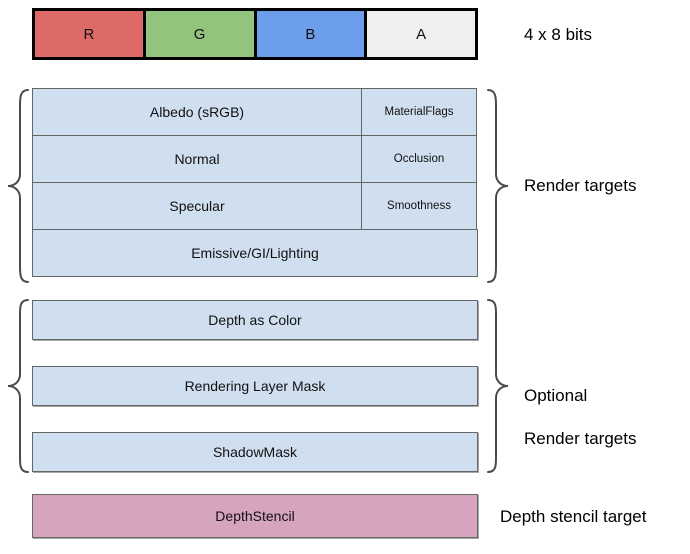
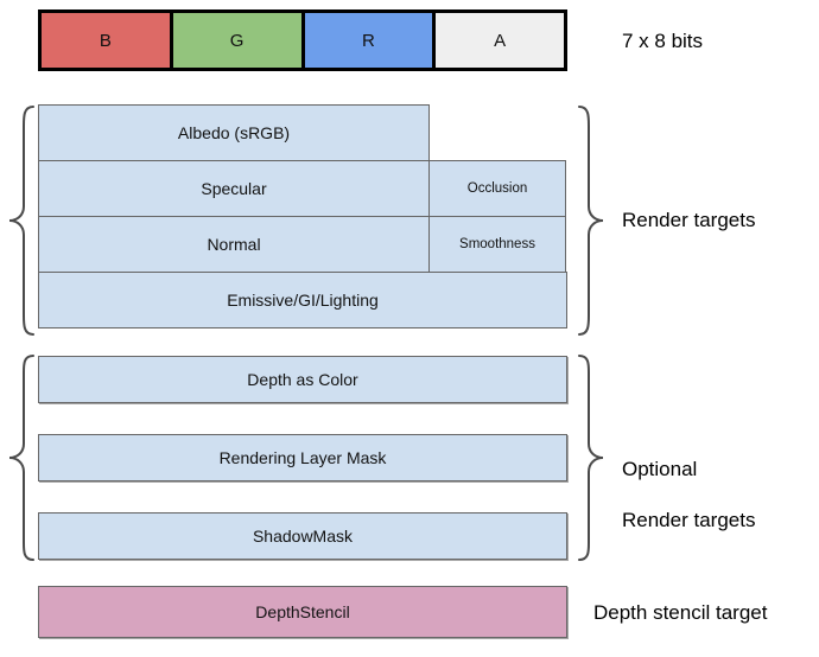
- R
+ B
  G
- B
+ R
  A
- 4 x 8 bits
+ 7 x 8 bits
  Albedo (sRGB)
- MaterialFlags
- Normal
+ Specular
  Occlusion
- Specular
+ Normal
  Smoothness
  Emissive/GI/Lighting
  Render targets
  Depth as Color
  Rendering Layer Mask
  ShadowMask
  Optional
  Render targets
  DepthStencil
  Depth stencil target
